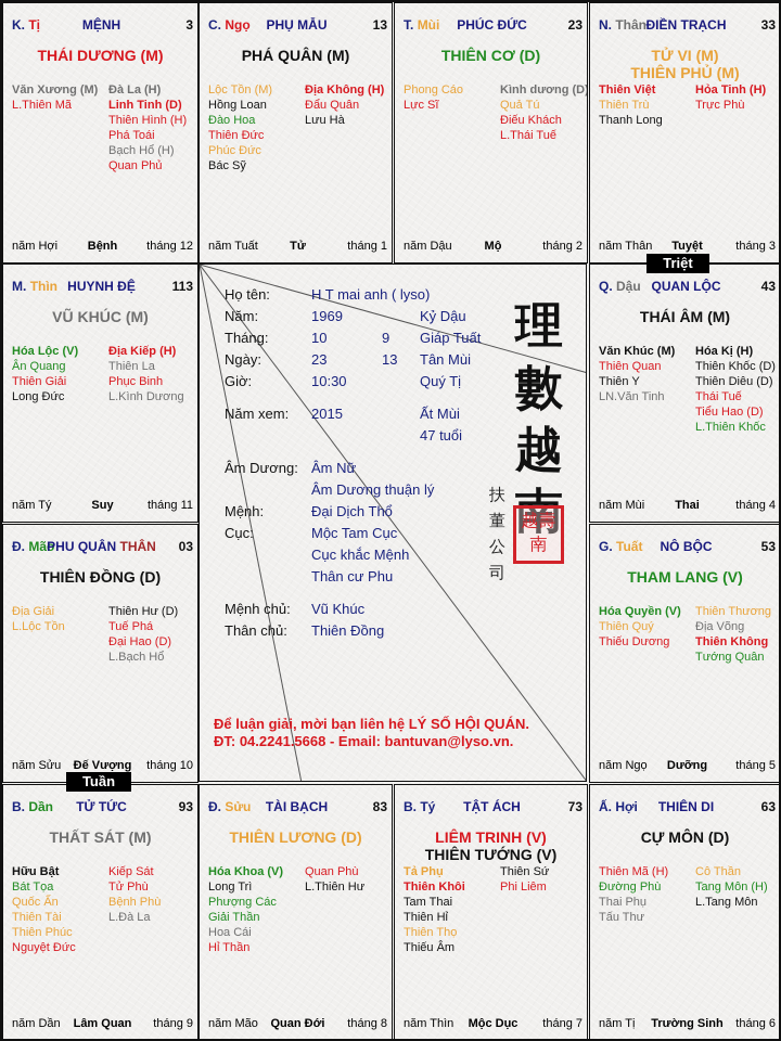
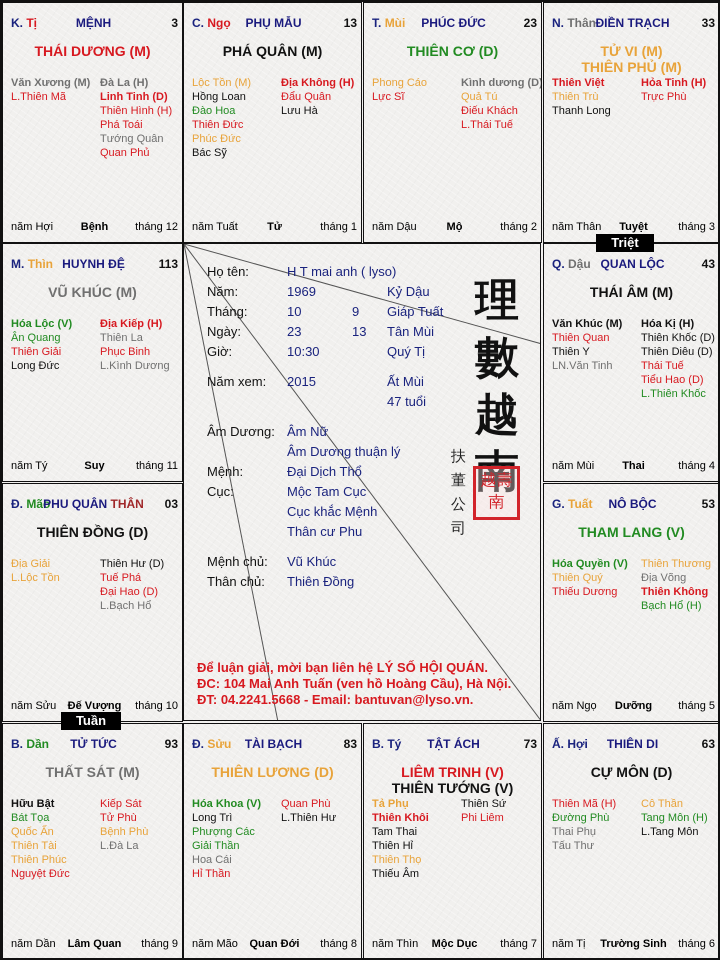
  K. Tị
  MỆNH
  3
  THÁI DƯƠNG (M)
  Văn Xương (M)
  L.Thiên Mã
  Đà La (H)
  Linh Tinh (D)
  Thiên Hình (H)
  Phá Toái
- Bạch Hổ (H)
+ Tướng Quân
  Quan Phủ
  năm Hợi
  Bệnh
  tháng 12
  C. Ngọ
  PHỤ MẪU
  13
  PHÁ QUÂN (M)
  Lộc Tồn (M)
  Hồng Loan
  Đào Hoa
  Thiên Đức
  Phúc Đức
  Bác Sỹ
  Địa Không (H)
  Đẩu Quân
  Lưu Hà
  năm Tuất
  Tử
  tháng 1
  T. Mùi
  PHÚC ĐỨC
  23
  THIÊN CƠ (D)
  Phong Cáo
  Lực Sĩ
  Kình dương (D)
  Quả Tú
  Điếu Khách
  L.Thái Tuế
  năm Dậu
  Mộ
  tháng 2
  N. Thân
  ĐIỀN TRẠCH
  33
  TỬ VI (M)
  THIÊN PHỦ (M)
  Thiên Việt
  Thiên Trù
  Thanh Long
  Hỏa Tinh (H)
  Trực Phù
  năm Thân
  Tuyệt
  tháng 3
  M. Thìn
  HUYNH ĐỆ
  113
  VŨ KHÚC (M)
  Hóa Lộc (V)
  Ân Quang
  Thiên Giải
  Long Đức
  Địa Kiếp (H)
  Thiên La
  Phục Binh
  L.Kình Dương
  năm Tý
  Suy
  tháng 11
  Q. Dậu
  QUAN LỘC
  43
  THÁI ÂM (M)
  Văn Khúc (M)
  Thiên Quan
  Thiên Y
  LN.Văn Tinh
  Hóa Kị (H)
  Thiên Khốc (D)
  Thiên Diêu (D)
  Thái Tuế
  Tiểu Hao (D)
  L.Thiên Khốc
  năm Mùi
  Thai
  tháng 4
  Đ. Mão
  PHU QUÂN THÂN
  03
  THIÊN ĐỒNG (D)
  Địa Giải
  L.Lộc Tồn
  Thiên Hư (D)
  Tuế Phá
  Đại Hao (D)
  L.Bạch Hổ
  năm Sửu
  Đế Vượng
  tháng 10
  G. Tuất
  NÔ BỘC
  53
  THAM LANG (V)
  Hóa Quyền (V)
  Thiên Quý
  Thiếu Dương
  Thiên Thương
  Địa Võng
  Thiên Không
- Tướng Quân
+ Bạch Hổ (H)
  năm Ngọ
  Dưỡng
  tháng 5
  B. Dần
  TỬ TỨC
  93
  THẤT SÁT (M)
  Hữu Bật
  Bát Tọa
  Quốc Ấn
  Thiên Tài
  Thiên Phúc
  Nguyệt Đức
  Kiếp Sát
  Tử Phù
  Bệnh Phù
  L.Đà La
  năm Dần
  Lâm Quan
  tháng 9
  Đ. Sửu
  TÀI BẠCH
  83
  THIÊN LƯƠNG (D)
  Hóa Khoa (V)
  Long Trì
  Phượng Các
  Giải Thần
  Hoa Cái
  Hỉ Thần
  Quan Phù
  L.Thiên Hư
  năm Mão
  Quan Đới
  tháng 8
  B. Tý
  TẬT ÁCH
  73
  LIÊM TRINH (V)
  THIÊN TƯỚNG (V)
  Tả Phụ
  Thiên Khôi
  Tam Thai
  Thiên Hỉ
  Thiên Thọ
  Thiếu Âm
  Thiên Sứ
  Phi Liêm
  năm Thìn
  Mộc Dục
  tháng 7
  Ấ. Hợi
  THIÊN DI
  63
  CỰ MÔN (D)
  Thiên Mã (H)
  Đường Phù
  Thai Phụ
  Tấu Thư
  Cô Thần
  Tang Môn (H)
  L.Tang Môn
  năm Tị
  Trường Sinh
  tháng 6
  Triệt
  Tuần
  Họ tên:
  H T mai anh ( lyso)
  Năm:
  1969
  Kỷ Dậu
  Tháng:
  10
  9
  Giáp Tuất
  Ngày:
  23
  13
  Tân Mùi
  Giờ:
  10:30
  Quý Tị
  Năm xem:
  2015
  Ất Mùi
  47 tuổi
  Âm Dương:
  Âm Nữ
  Âm Dương thuận lý
  Mệnh:
  Đại Dịch Thổ
  Cục:
  Mộc Tam Cục
  Cục khắc Mệnh
  Thân cư Phu
  Mệnh chủ:
  Vũ Khúc
  Thân chủ:
  Thiên Đồng
  理
  數
  越
  南
  扶
  董
  公
  司
  越壽南
  Để luận giải, mời bạn liên hệ LÝ SỐ HỘI QUÁN.
+ ĐC: 104 Mai Anh Tuấn (ven hồ Hoàng Cầu), Hà Nội.
  ĐT: 04.2241.5668 - Email: bantuvan@lyso.vn.
